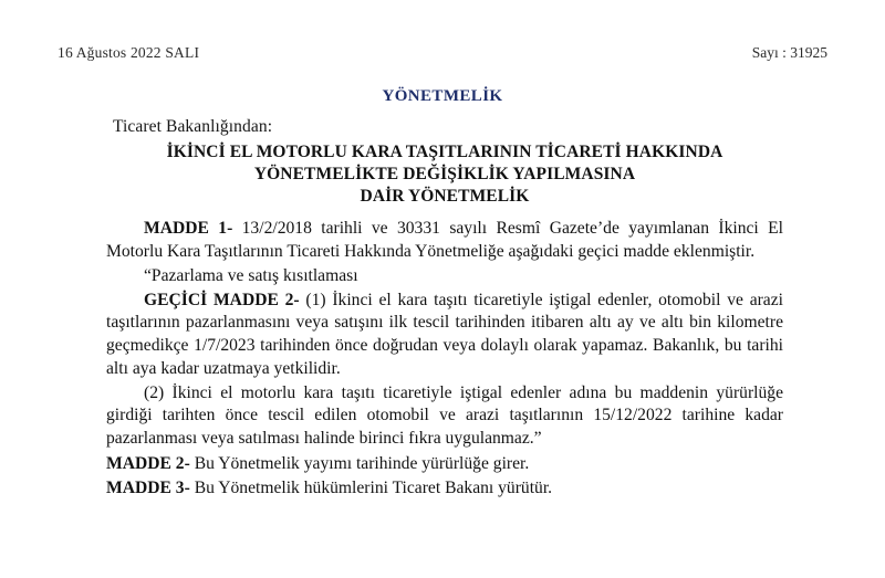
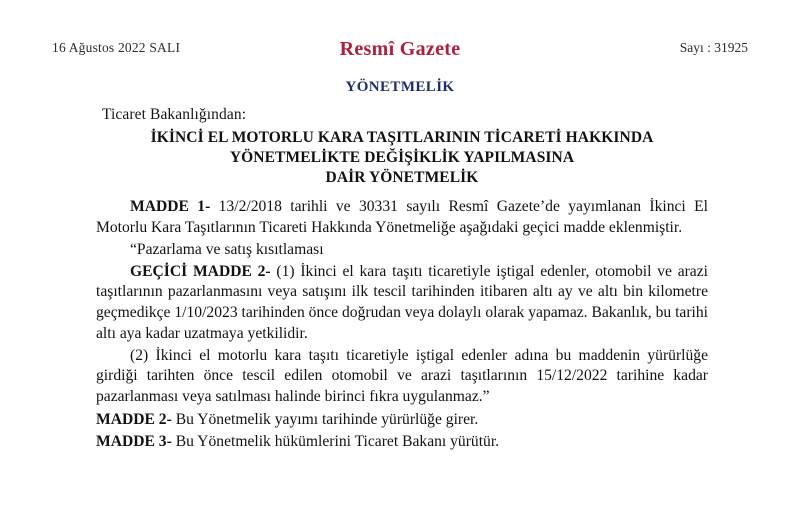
  16 Ağustos 2022 SALI
+ Resmî Gazete
  Sayı : 31925
  YÖNETMELİK
  Ticaret Bakanlığından:
  İKİNCİ EL MOTORLU KARA TAŞITLARININ TİCARETİ HAKKINDA
  YÖNETMELİKTE DEĞİŞİKLİK YAPILMASINA
  DAİR YÖNETMELİK
  MADDE 1- 13/2/2018 tarihli ve 30331 sayılı Resmî Gazete’de yayımlanan İkinci El Motorlu Kara Taşıtlarının Ticareti Hakkında Yönetmeliğe aşağıdaki geçici madde eklenmiştir.
  “Pazarlama ve satış kısıtlaması
- GEÇİCİ MADDE 2- (1) İkinci el kara taşıtı ticaretiyle iştigal edenler, otomobil ve arazi taşıtlarının pazarlanmasını veya satışını ilk tescil tarihinden itibaren altı ay ve altı bin kilometre geçmedikçe 1/7/2023 tarihinden önce doğrudan veya dolaylı olarak yapamaz. Bakanlık, bu tarihi altı aya kadar uzatmaya yetkilidir.
+ GEÇİCİ MADDE 2- (1) İkinci el kara taşıtı ticaretiyle iştigal edenler, otomobil ve arazi taşıtlarının pazarlanmasını veya satışını ilk tescil tarihinden itibaren altı ay ve altı bin kilometre geçmedikçe 1/10/2023 tarihinden önce doğrudan veya dolaylı olarak yapamaz. Bakanlık, bu tarihi altı aya kadar uzatmaya yetkilidir.
  (2) İkinci el motorlu kara taşıtı ticaretiyle iştigal edenler adına bu maddenin yürürlüğe girdiği tarihten önce tescil edilen otomobil ve arazi taşıtlarının 15/12/2022 tarihine kadar pazarlanması veya satılması halinde birinci fıkra uygulanmaz.”
  MADDE 2- Bu Yönetmelik yayımı tarihinde yürürlüğe girer.
  MADDE 3- Bu Yönetmelik hükümlerini Ticaret Bakanı yürütür.
